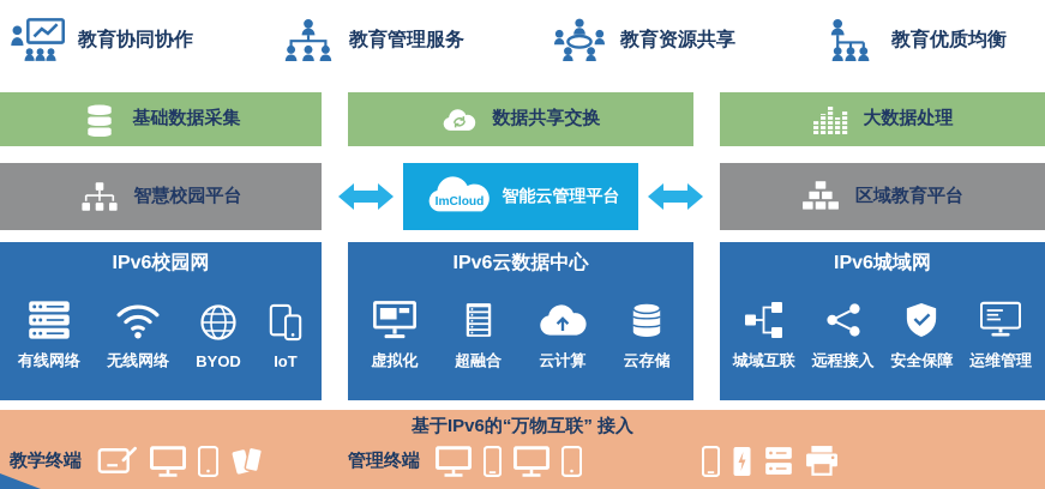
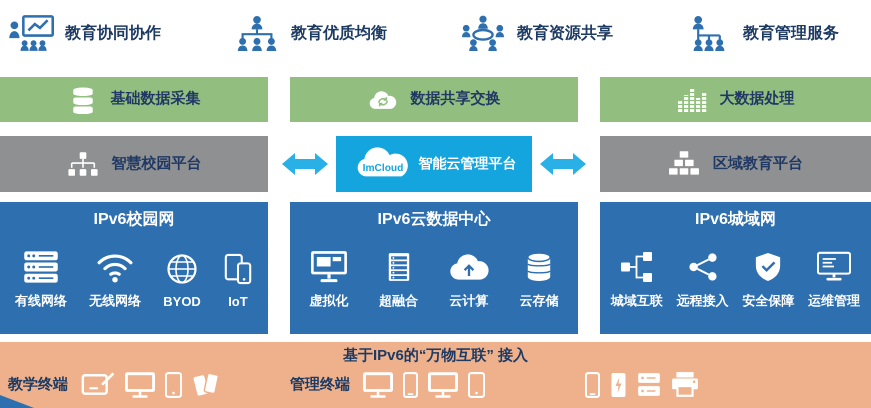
  教育协同协作
- 教育管理服务
+ 教育优质均衡
  教育资源共享
- 教育优质均衡
+ 教育管理服务
  基础数据采集
  数据共享交换
  大数据处理
  智慧校园平台
  ImCloud
  智能云管理平台
  区域教育平台
  IPv6校园网
  有线网络
  无线网络
  BYOD
  IoT
  IPv6云数据中心
  虚拟化
  超融合
  云计算
  云存储
  IPv6城域网
  城域互联
  远程接入
  安全保障
  运维管理
  基于IPv6的“万物互联” 接入
  教学终端
  管理终端
